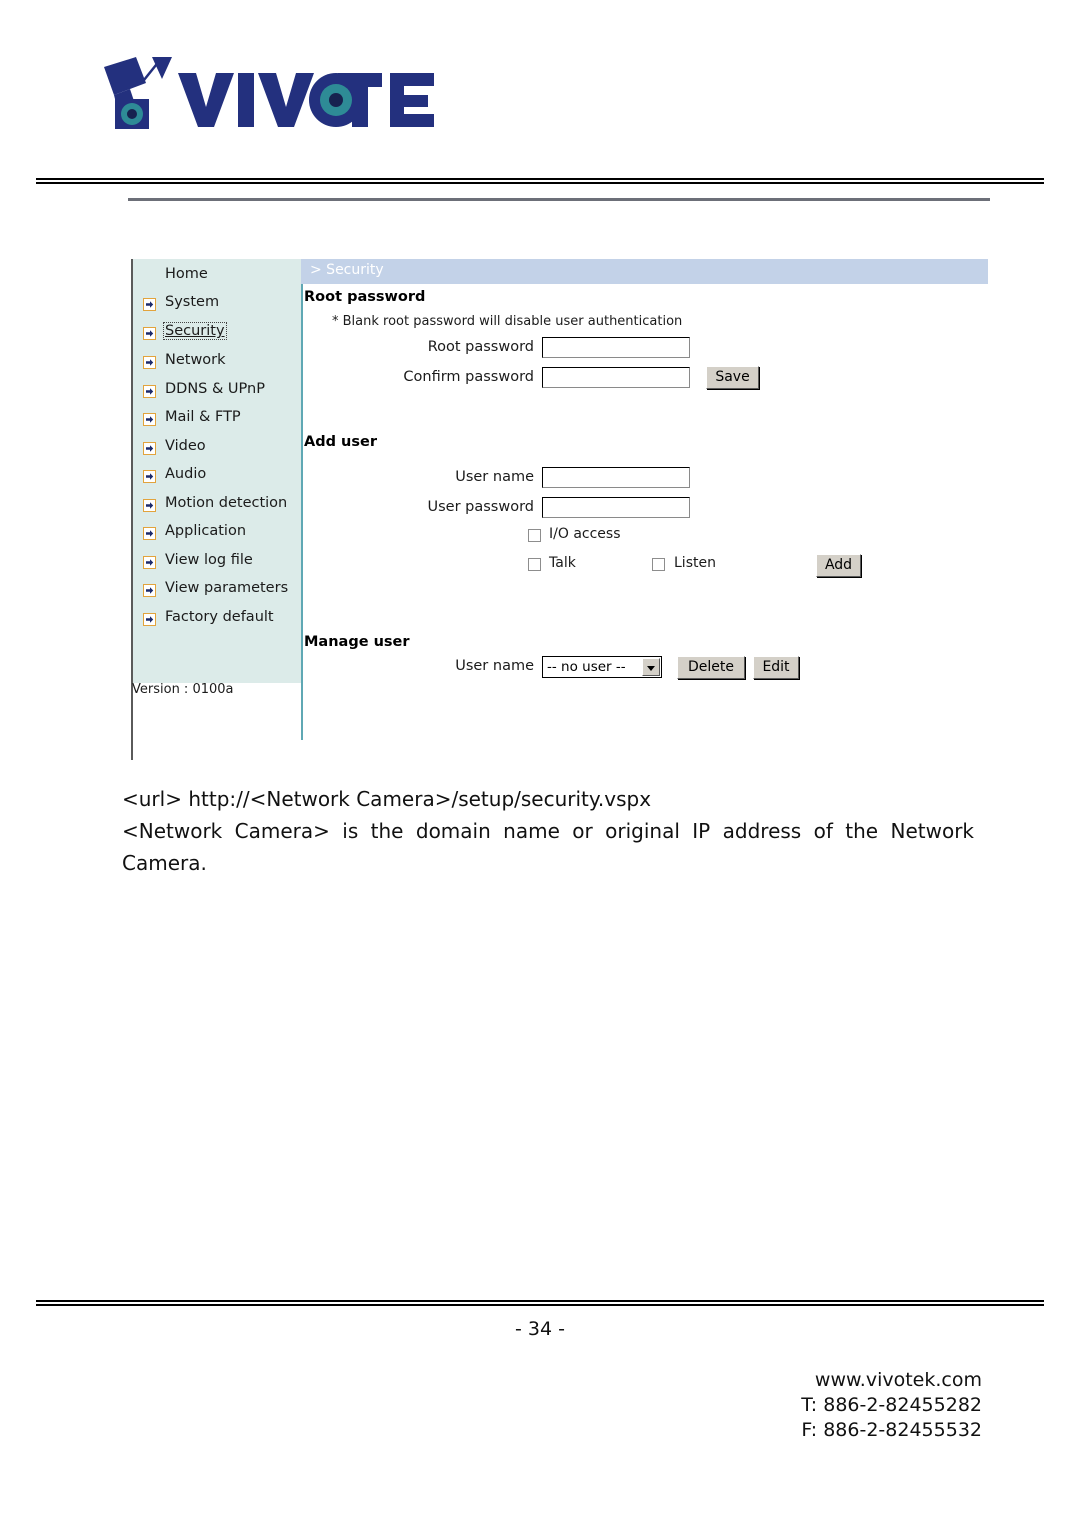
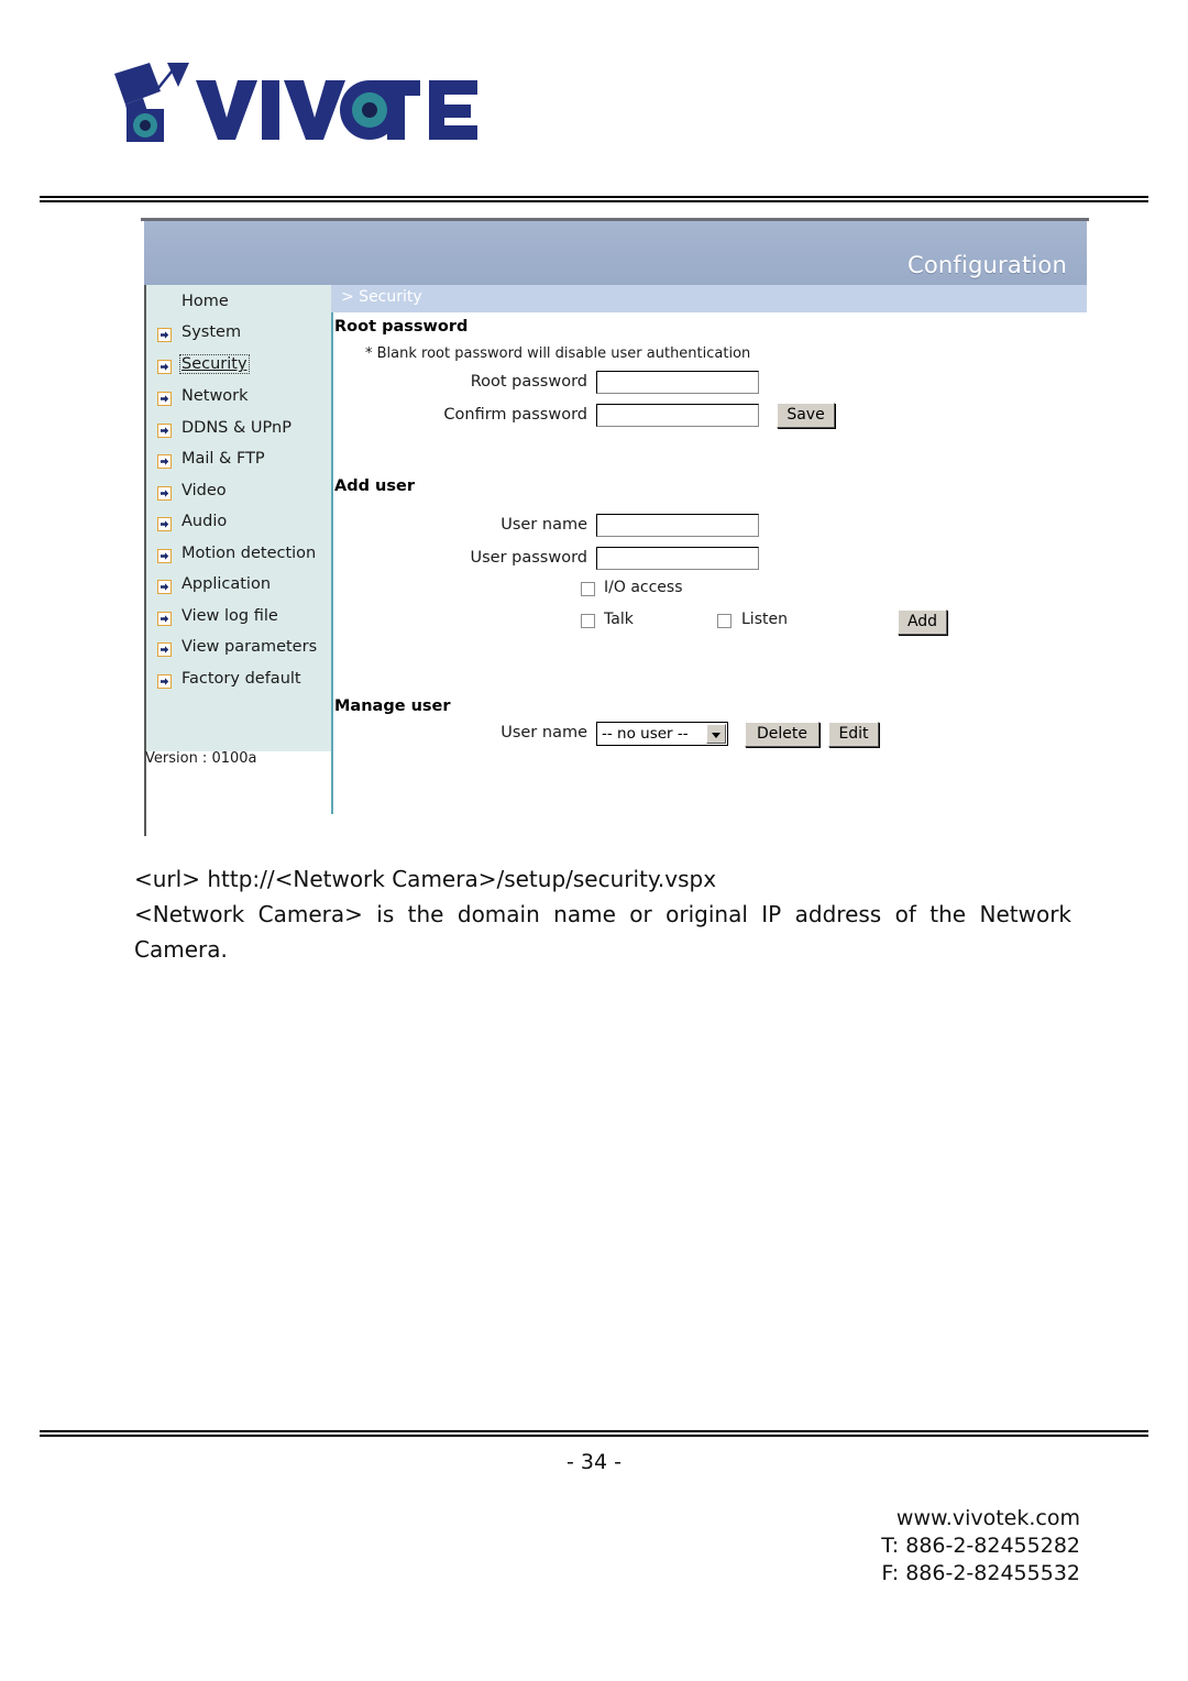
+ Configuration
  > Security
  Home
  System
  Security
  Network
  DDNS & UPnP
  Mail & FTP
  Video
  Audio
  Motion detection
  Application
  View log file
  View parameters
  Factory default
  Version : 0100a
  Root password
  * Blank root password will disable user authentication
  Root password
  Confirm password
  Save
  Add user
  User name
  User password
  I/O access
  Talk
  Listen
  Add
  Manage user
  User name
  -- no user --
  Delete
  Edit
  <url> http://<Network Camera>/setup/security.vspx
  <Network Camera> is the domain name or original IP address of the Network Camera.
  - 34 -
  www.vivotek.com
  T: 886-2-82455282
  F: 886-2-82455532
